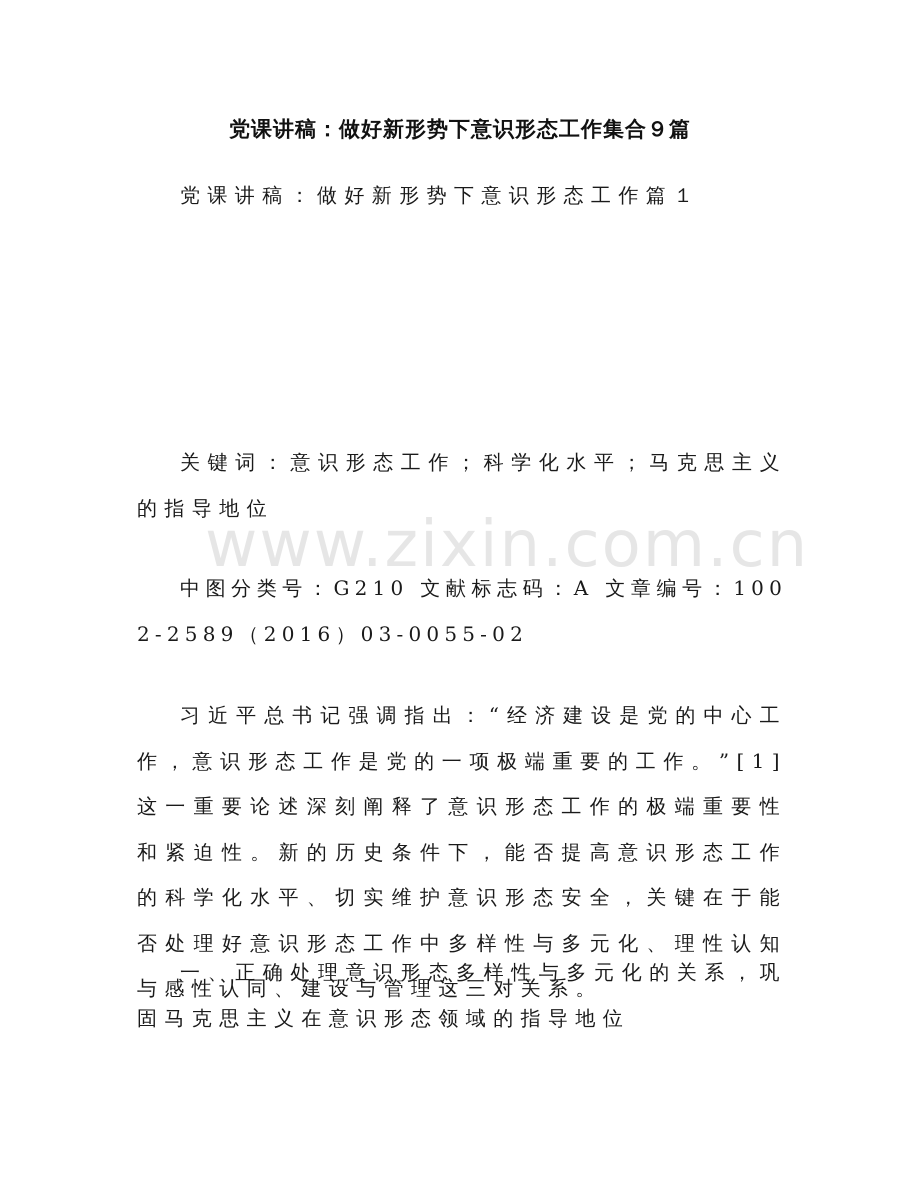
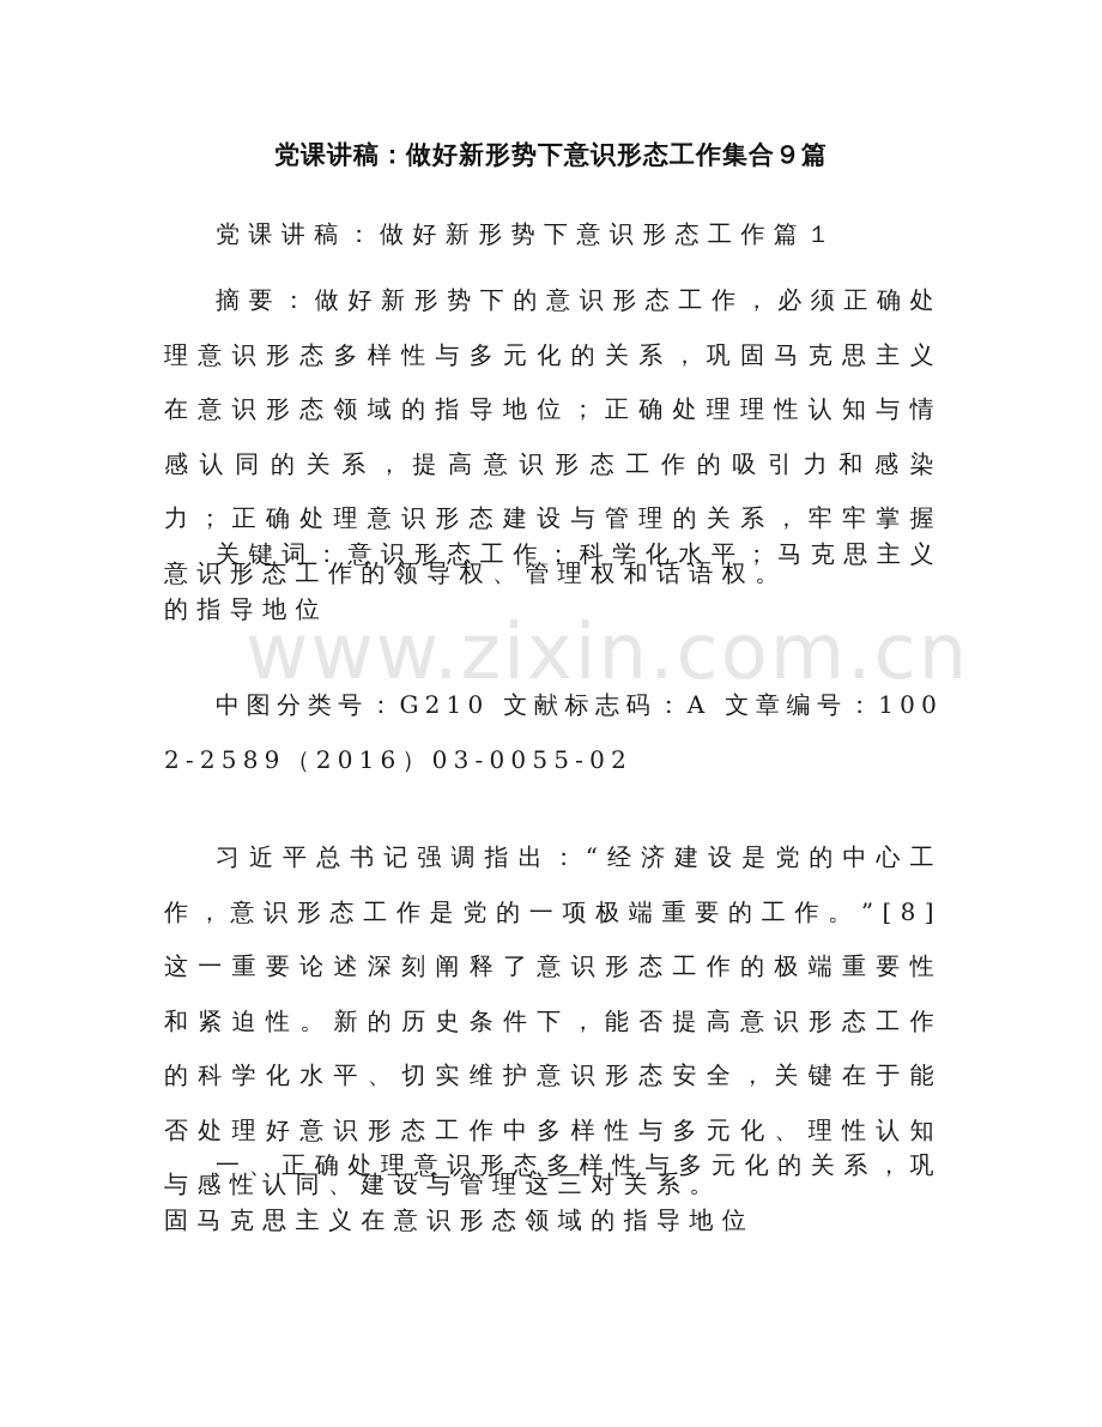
  www.zixin.com.cn
  党课讲稿：做好新形势下意识形态工作集合９篇
  党课讲稿：做好新形势下意识形态工作篇１
+ 摘要：做好新形势下的意识形态工作，必须正确处理意识形态多样性与多元化的关系，巩固马克思主义在意识形态领域的指导地位；正确处理理性认知与情感认同的关系，提高意识形态工作的吸引力和感染力；正确处理意识形态建设与管理的关系，牢牢掌握意识形态工作的领导权、管理权和话语权。
  关键词：意识形态工作；科学化水平；马克思主义的指导地位
  中图分类号：G210 文献标志码：A 文章编号：1002-2589（2016）03-0055-02
- 习近平总书记强调指出：“经济建设是党的中心工作，意识形态工作是党的一项极端重要的工作。”[1]这一重要论述深刻阐释了意识形态工作的极端重要性和紧迫性。新的历史条件下，能否提高意识形态工作的科学化水平、切实维护意识形态安全，关键在于能否处理好意识形态工作中多样性与多元化、理性认知与感性认同、建设与管理这三对关系。
+ 习近平总书记强调指出：“经济建设是党的中心工作，意识形态工作是党的一项极端重要的工作。”[8]这一重要论述深刻阐释了意识形态工作的极端重要性和紧迫性。新的历史条件下，能否提高意识形态工作的科学化水平、切实维护意识形态安全，关键在于能否处理好意识形态工作中多样性与多元化、理性认知与感性认同、建设与管理这三对关系。
  一、正确处理意识形态多样性与多元化的关系，巩固马克思主义在意识形态领域的指导地位
